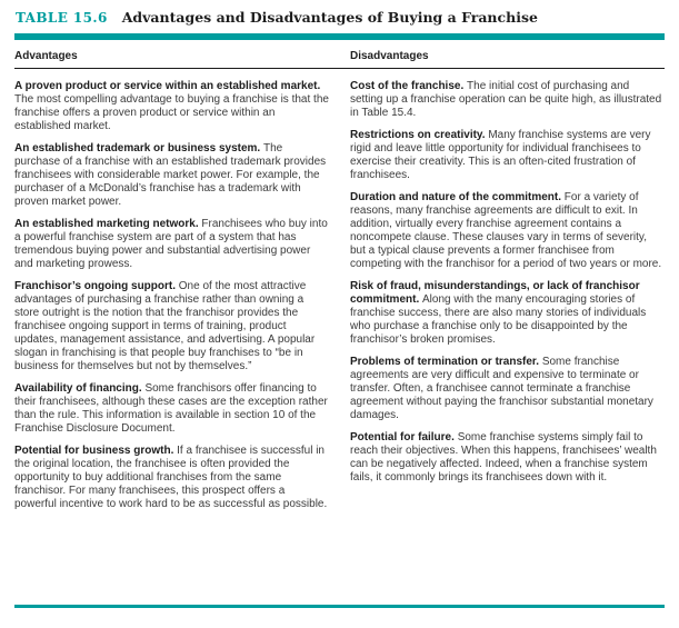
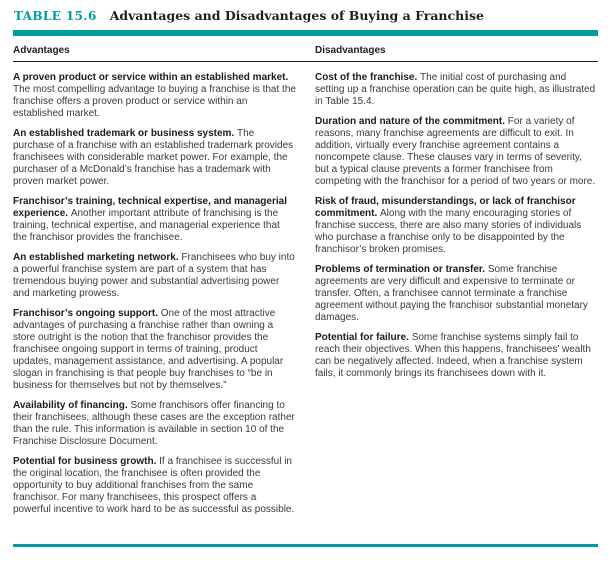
  TABLE 15.6
  Advantages and Disadvantages of Buying a Franchise
  Advantages
  Disadvantages
  A proven product or service within an established market.The most compelling advantage to buying a franchise is that the franchise offers a proven product or service within an established market.
  An established trademark or business system. The purchase of a franchise with an established trademark provides franchisees with considerable market power. For example, the purchaser of a McDonald’s franchise has a trademark with proven market power.
+ Franchisor’s training, technical expertise, and managerial experience. Another important attribute of franchising is the training, technical expertise, and managerial experience that the franchisor provides the franchisee.
  An established marketing network. Franchisees who buy into a powerful franchise system are part of a system that has tremendous buying power and substantial advertising power and marketing prowess.
  Franchisor’s ongoing support. One of the most attractive advantages of purchasing a franchise rather than owning a store outright is the notion that the franchisor provides the franchisee ongoing support in terms of training, product updates, management assistance, and advertising. A popular slogan in franchising is that people buy franchises to “be in business for themselves but not by themselves.”
  Availability of financing. Some franchisors offer financing to their franchisees, although these cases are the exception rather than the rule. This information is available in section 10 of the Franchise Disclosure Document.
  Potential for business growth. If a franchisee is successful in the original location, the franchisee is often provided the opportunity to buy additional franchises from the same franchisor. For many franchisees, this prospect offers a powerful incentive to work hard to be as successful as possible.
  Cost of the franchise. The initial cost of purchasing and setting up a franchise operation can be quite high, as illustrated in Table 15.4.
- Restrictions on creativity. Many franchise systems are very rigid and leave little opportunity for individual franchisees to exercise their creativity. This is an often-cited frustration of franchisees.
  Duration and nature of the commitment. For a variety of reasons, many franchise agreements are difficult to exit. In addition, virtually every franchise agreement contains a noncompete clause. These clauses vary in terms of severity, but a typical clause prevents a former franchisee from competing with the franchisor for a period of two years or more.
  Risk of fraud, misunderstandings, or lack of franchisor commitment. Along with the many encouraging stories of franchise success, there are also many stories of individuals who purchase a franchise only to be disappointed by the franchisor’s broken promises.
  Problems of termination or transfer. Some franchise agreements are very difficult and expensive to terminate or transfer. Often, a franchisee cannot terminate a franchise agreement without paying the franchisor substantial monetary damages.
  Potential for failure. Some franchise systems simply fail to reach their objectives. When this happens, franchisees’ wealth can be negatively affected. Indeed, when a franchise system fails, it commonly brings its franchisees down with it.
